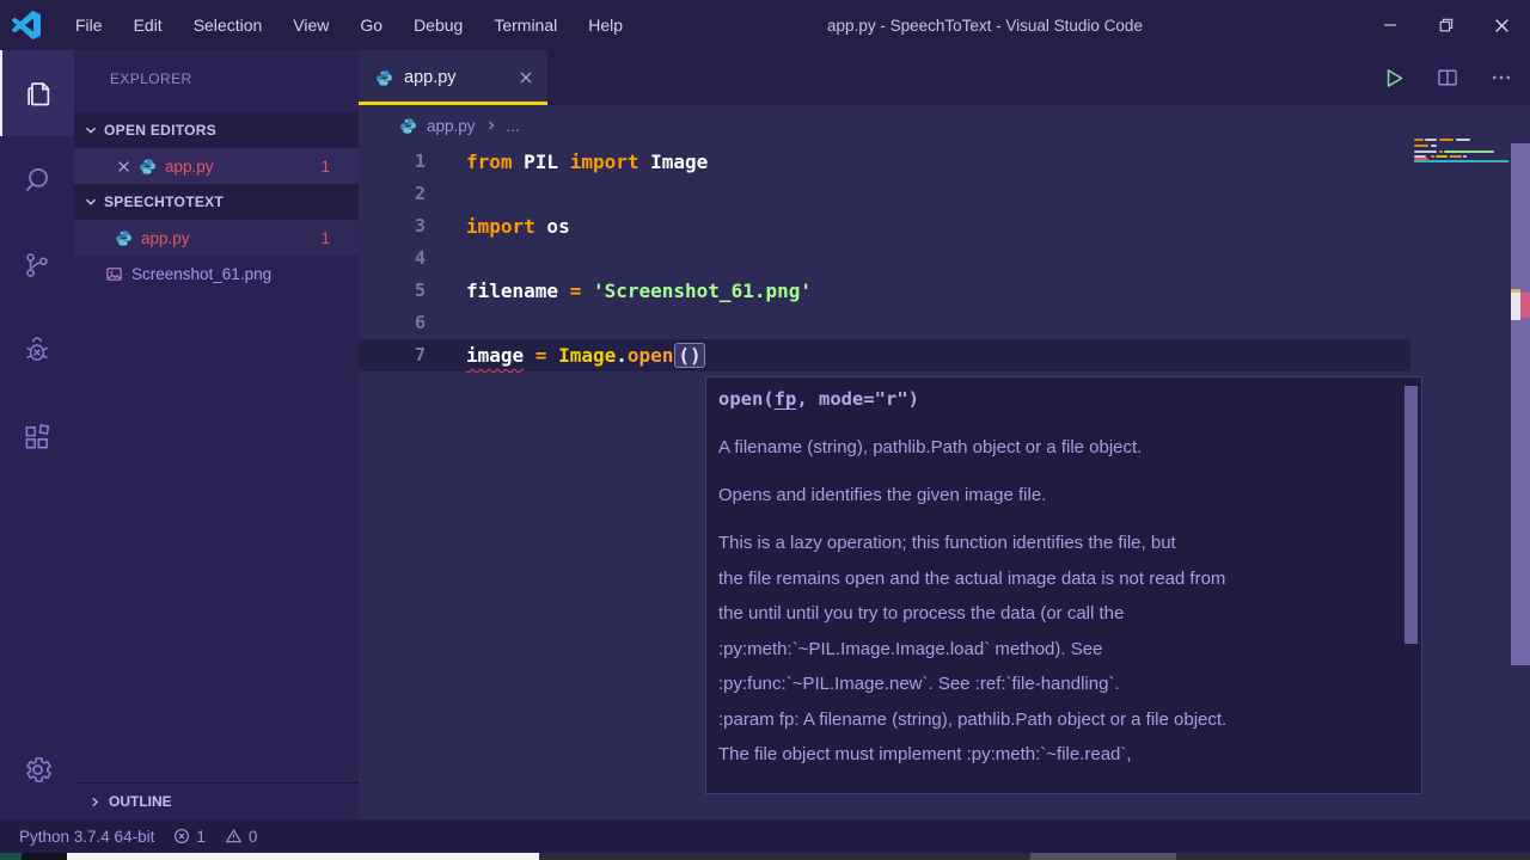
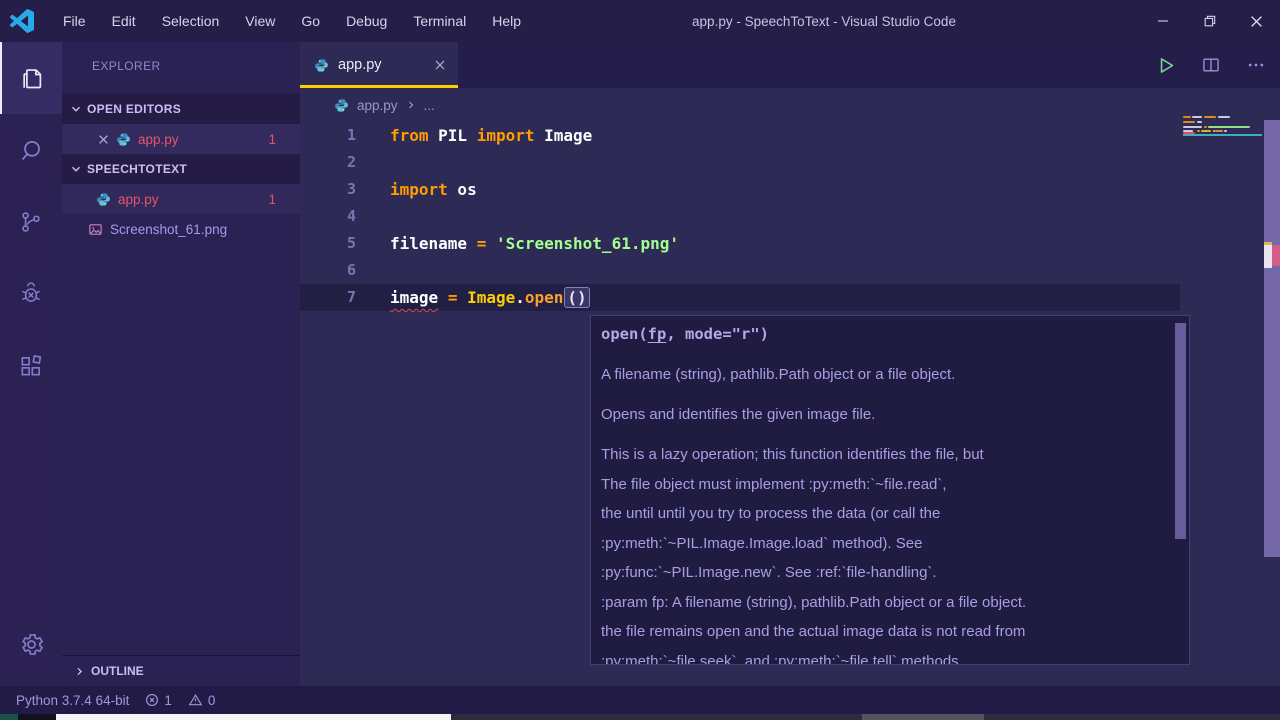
  File
  Edit
  Selection
  View
  Go
  Debug
  Terminal
  Help
  app.py - SpeechToText - Visual Studio Code
  EXPLORER
  OPEN EDITORS
  app.py
  1
  SPEECHTOTEXT
  app.py
  1
  Screenshot_61.png
  OUTLINE
  app.py
  app.py
  ...
  1
  2
  3
  4
  5
  6
  7
  from PIL import Image
  import os
  filename = 'Screenshot_61.png'
  image = Image.open ()
  open(fp, mode="r")
  A filename (string), pathlib.Path object or a file object.
  Opens and identifies the given image file.
  This is a lazy operation; this function identifies the file, but
- the file remains open and the actual image data is not read from
+ The file object must implement :py:meth:`~file.read`,
  the until until you try to process the data (or call the
  :py:meth:`~PIL.Image.Image.load` method). See
  :py:func:`~PIL.Image.new`. See :ref:`file-handling`.
  :param fp: A filename (string), pathlib.Path object or a file object.
- The file object must implement :py:meth:`~file.read`,
+ the file remains open and the actual image data is not read from
+ :py:meth:`~file.seek`, and :py:meth:`~file.tell` methods,
  Python 3.7.4 64-bit
  1
  0
